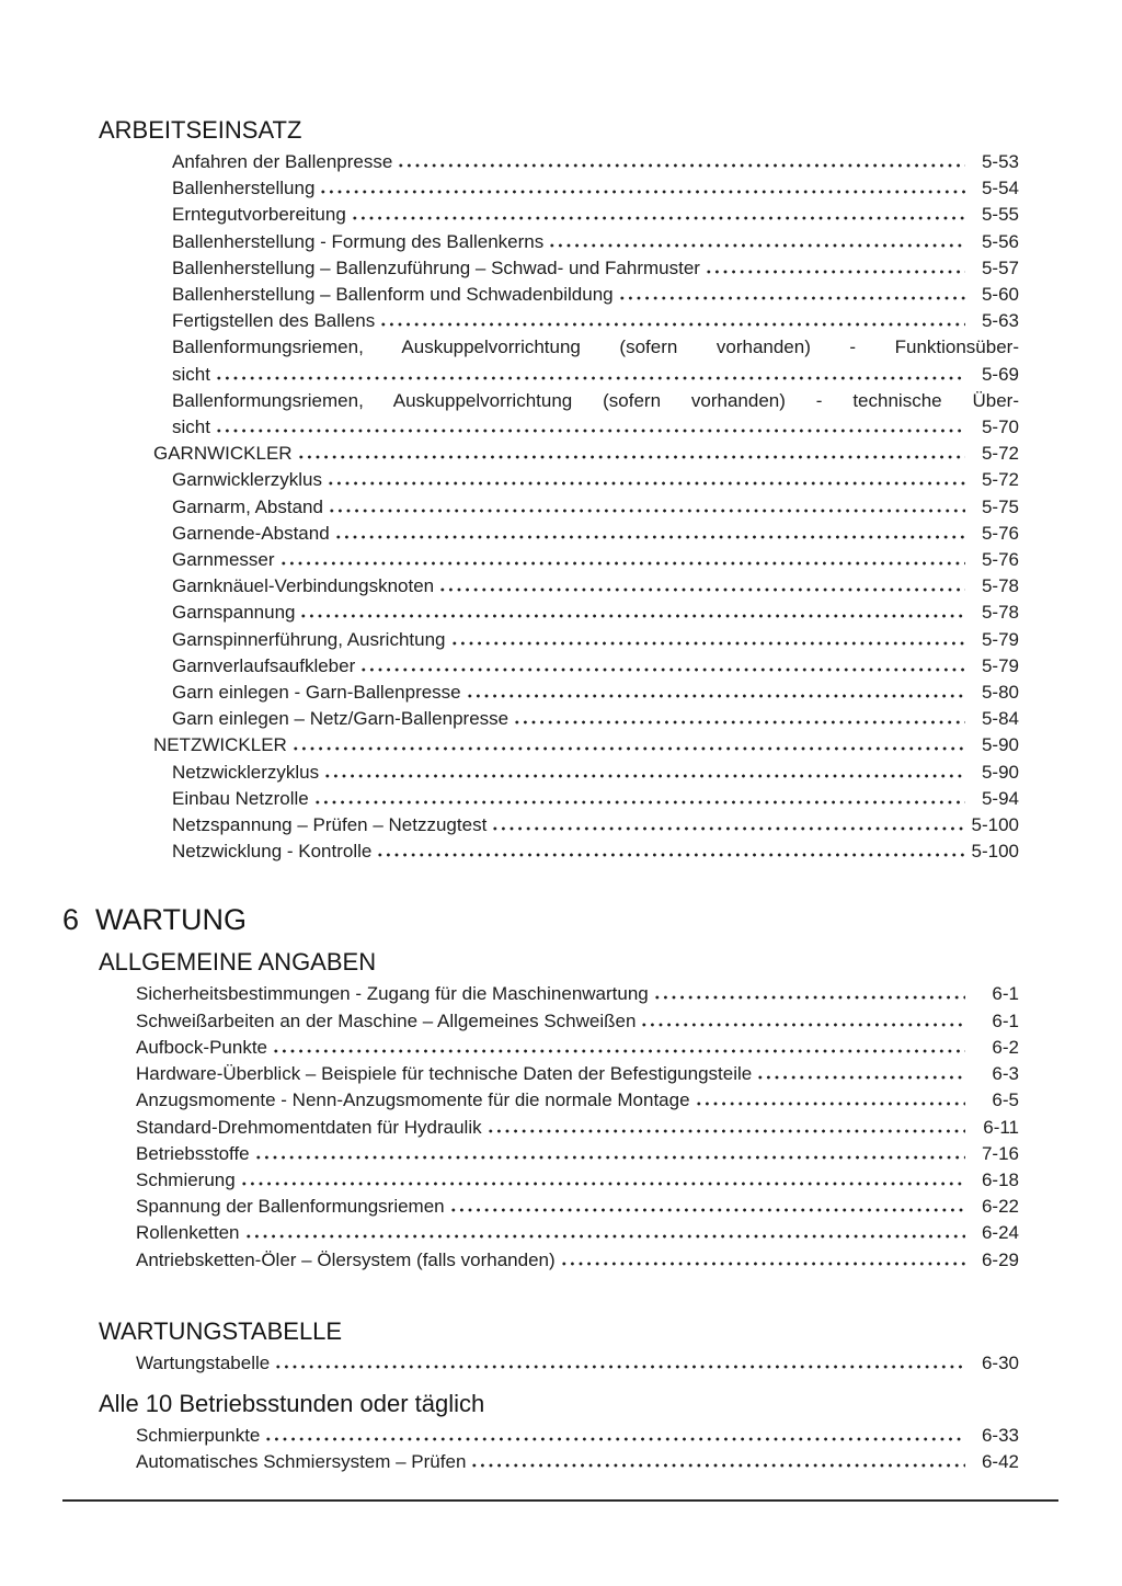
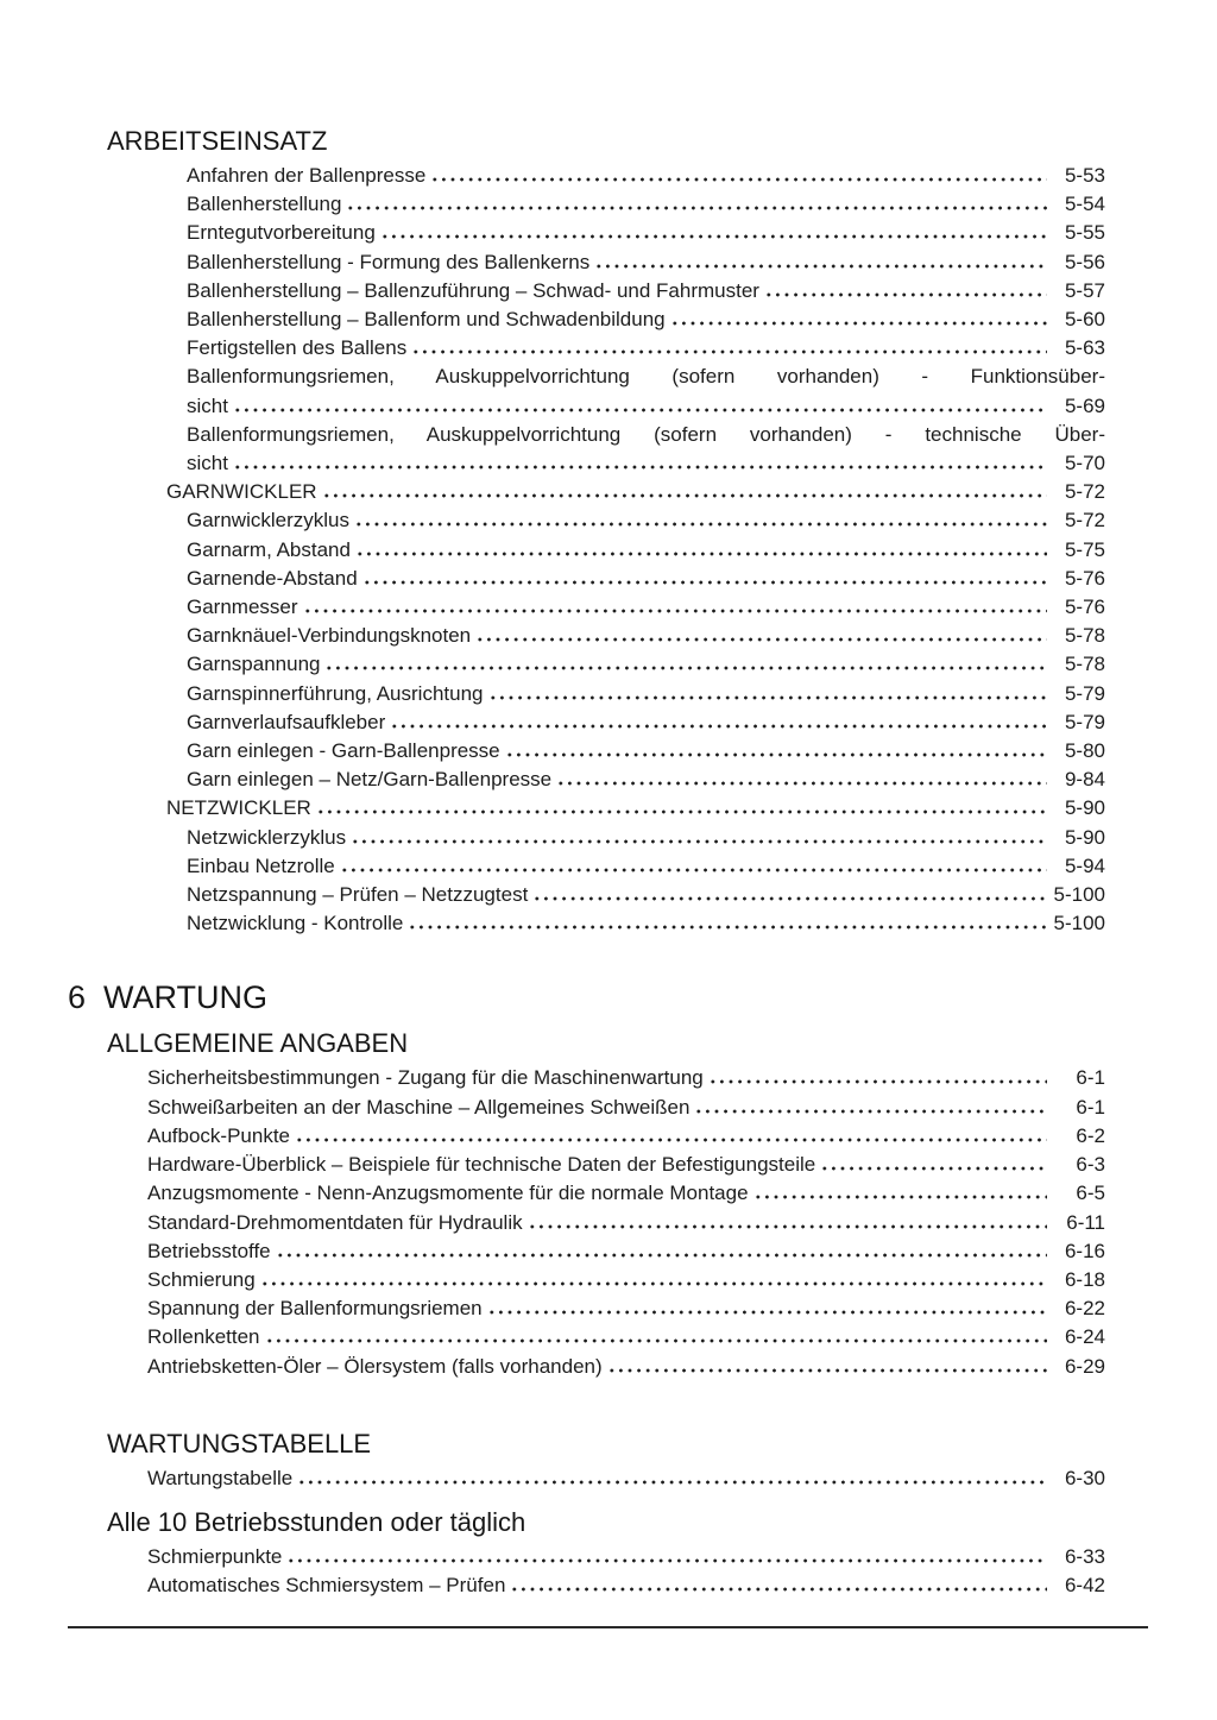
  ARBEITSEINSATZ
  Anfahren der Ballenpresse
  5-53
  Ballenherstellung
  5-54
  Erntegutvorbereitung
  5-55
  Ballenherstellung - Formung des Ballenkerns
  5-56
  Ballenherstellung – Ballenzuführung – Schwad- und Fahrmuster
  5-57
  Ballenherstellung – Ballenform und Schwadenbildung
  5-60
  Fertigstellen des Ballens
  5-63
  Ballenformungsriemen, Auskuppelvorrichtung (sofern vorhanden) - Funktionsüber-
  sicht
  5-69
  Ballenformungsriemen, Auskuppelvorrichtung (sofern vorhanden) - technische Über-
  sicht
  5-70
  GARNWICKLER
  5-72
  Garnwicklerzyklus
  5-72
  Garnarm, Abstand
  5-75
  Garnende-Abstand
  5-76
  Garnmesser
  5-76
  Garnknäuel-Verbindungsknoten
  5-78
  Garnspannung
  5-78
  Garnspinnerführung, Ausrichtung
  5-79
  Garnverlaufsaufkleber
  5-79
  Garn einlegen - Garn-Ballenpresse
  5-80
  Garn einlegen – Netz/Garn-Ballenpresse
- 5-84
+ 9-84
  NETZWICKLER
  5-90
  Netzwicklerzyklus
  5-90
  Einbau Netzrolle
  5-94
  Netzspannung – Prüfen – Netzzugtest
  5-100
  Netzwicklung - Kontrolle
  5-100
  6 WARTUNG
  ALLGEMEINE ANGABEN
  Sicherheitsbestimmungen - Zugang für die Maschinenwartung
  6-1
  Schweißarbeiten an der Maschine – Allgemeines Schweißen
  6-1
  Aufbock-Punkte
  6-2
  Hardware-Überblick – Beispiele für technische Daten der Befestigungsteile
  6-3
  Anzugsmomente - Nenn-Anzugsmomente für die normale Montage
  6-5
  Standard-Drehmomentdaten für Hydraulik
  6-11
  Betriebsstoffe
- 7-16
+ 6-16
  Schmierung
  6-18
  Spannung der Ballenformungsriemen
  6-22
  Rollenketten
  6-24
  Antriebsketten-Öler – Ölersystem (falls vorhanden)
  6-29
  WARTUNGSTABELLE
  Wartungstabelle
  6-30
  Alle 10 Betriebsstunden oder täglich
  Schmierpunkte
  6-33
  Automatisches Schmiersystem – Prüfen
  6-42
